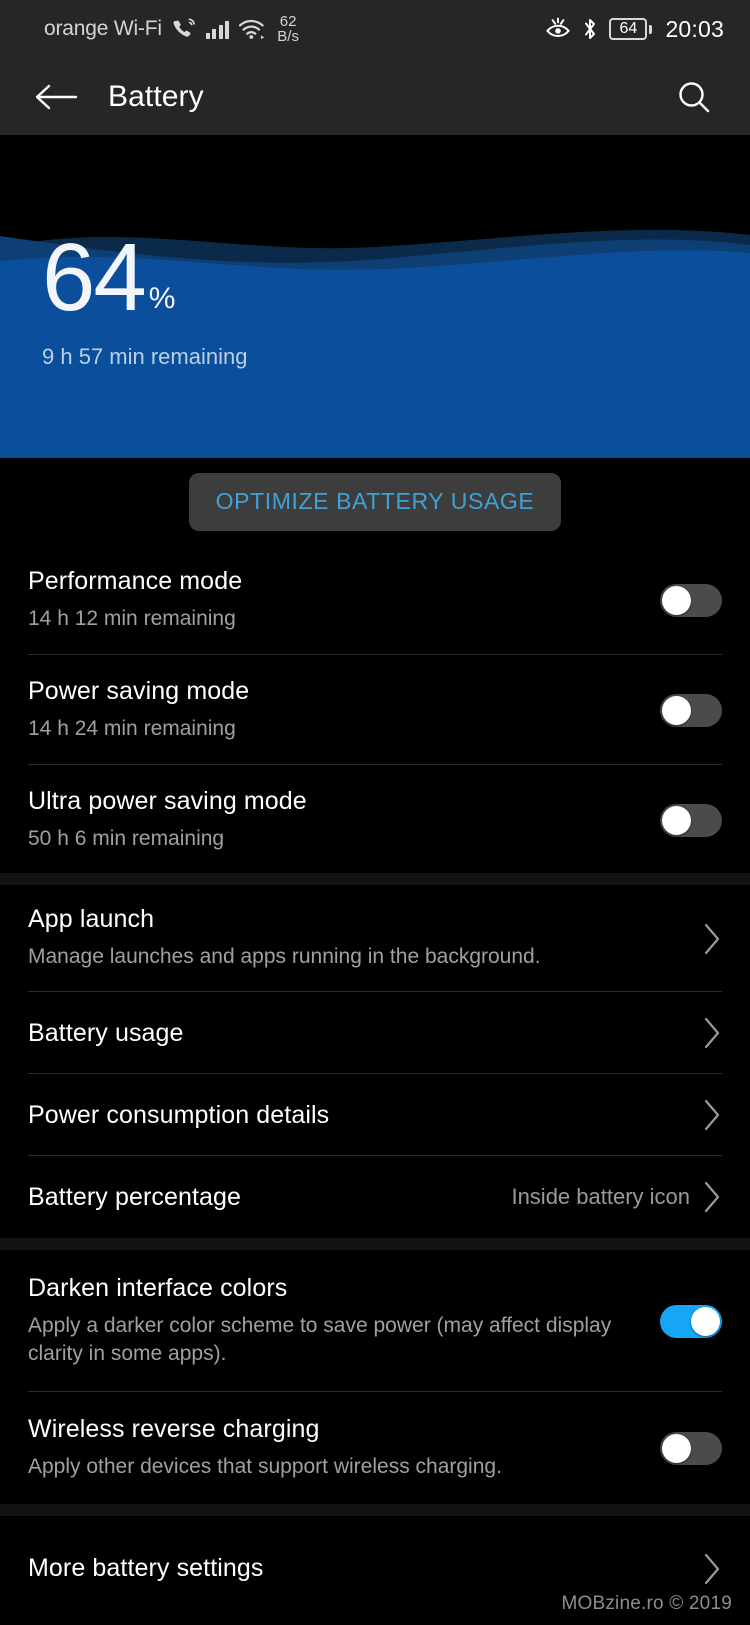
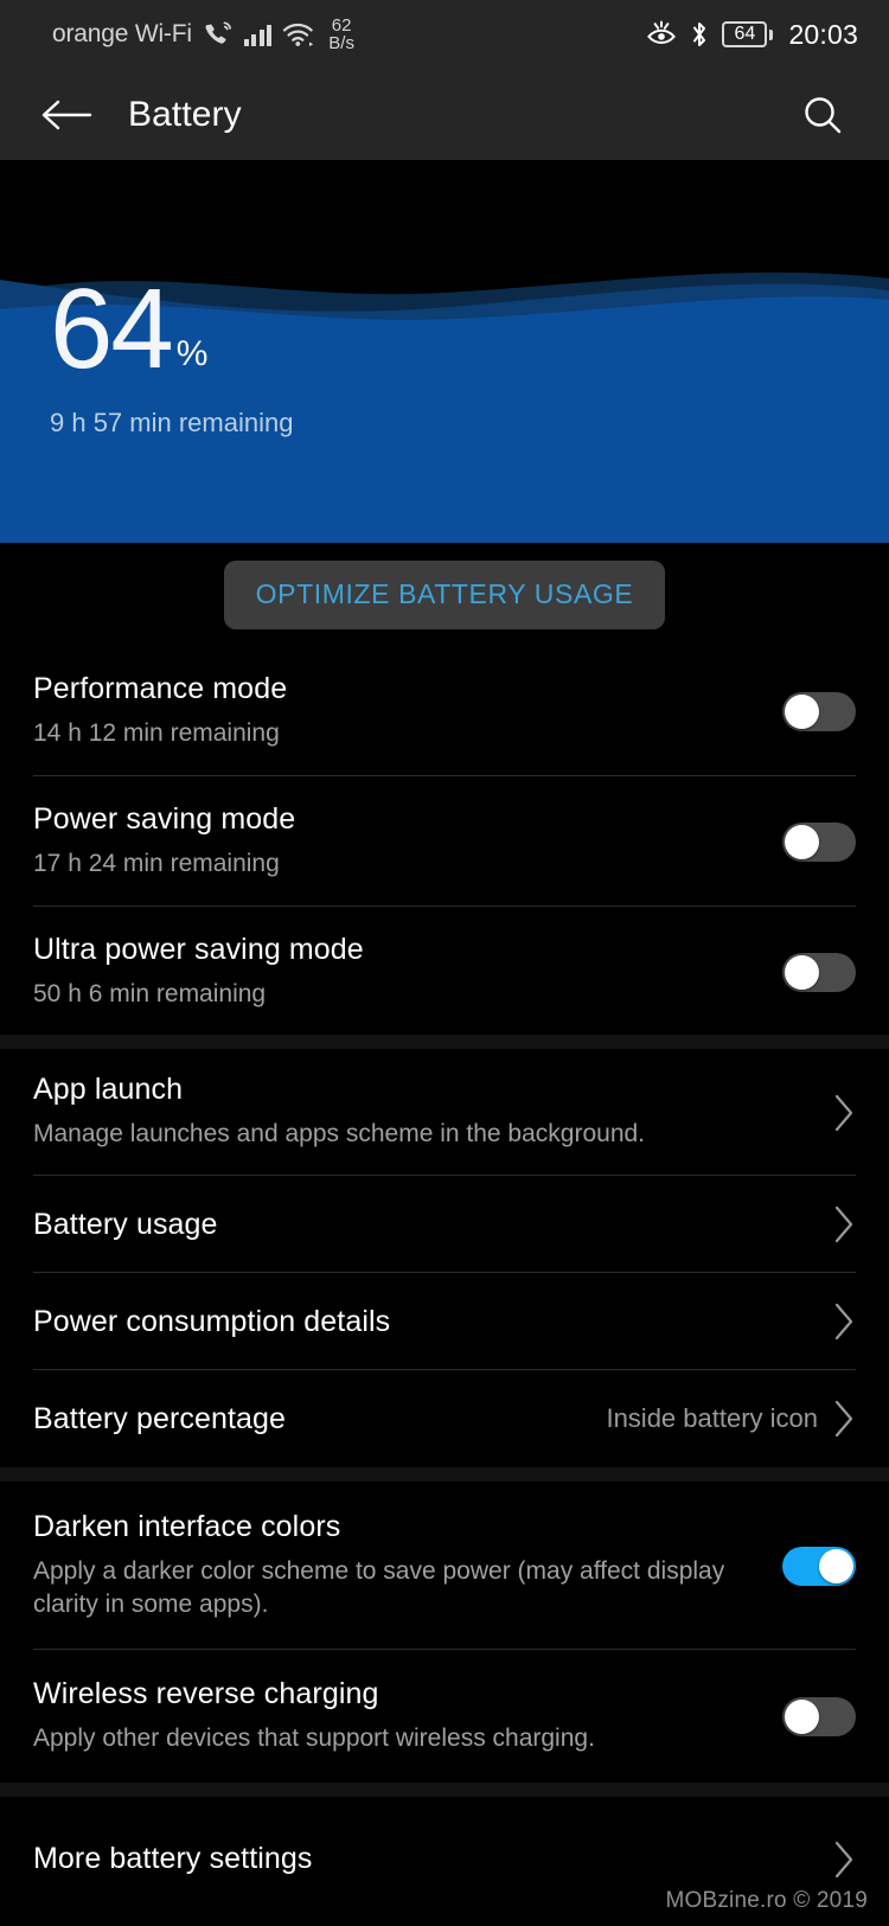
  orange Wi-Fi
  62
  B/s
  64
  20:03
  Battery
  64
  %
  9 h 57 min remaining
  OPTIMIZE BATTERY USAGE
  Performance mode
  14 h 12 min remaining
  Power saving mode
- 14 h 24 min remaining
+ 17 h 24 min remaining
  Ultra power saving mode
  50 h 6 min remaining
  App launch
- Manage launches and apps running in the background.
+ Manage launches and apps scheme in the background.
  Battery usage
  Power consumption details
  Battery percentage
  Inside battery icon
  Darken interface colors
  Apply a darker color scheme to save power (may affect display clarity in some apps).
  Wireless reverse charging
  Apply other devices that support wireless charging.
  More battery settings
  MOBzine.ro © 2019
